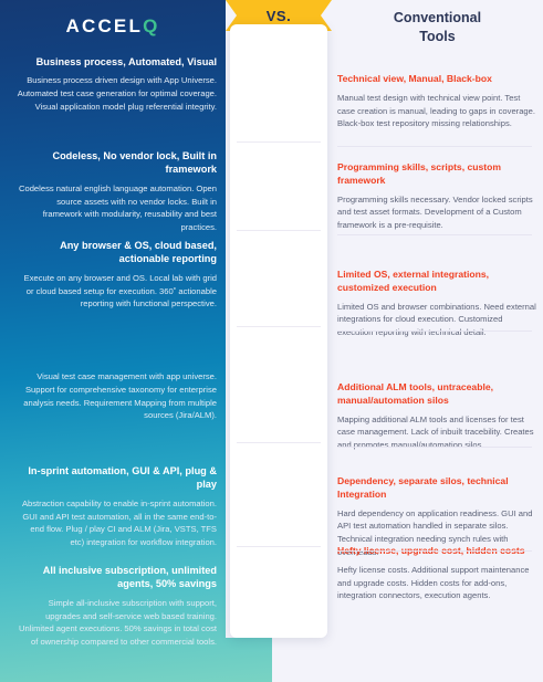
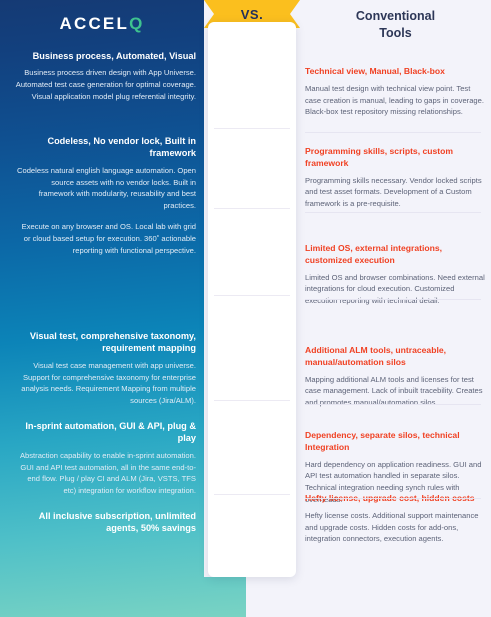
  VS.
  ACCELQ
  Conventional
  Tools
  Business process, Automated, Visual
  Business process driven design with App Universe. Automated test case generation for optimal coverage. Visual application model plug referential integrity.
  Technical view, Manual, Black-box
  Manual test design with technical view point. Test case creation is manual, leading to gaps in coverage. Black-box test repository missing relationships.
  Codeless, No vendor lock, Built in framework
  Codeless natural english language automation. Open source assets with no vendor locks. Built in framework with modularity, reusability and best practices.
  Programming skills, scripts, custom framework
  Programming skills necessary. Vendor locked scripts and test asset formats. Development of a Custom framework is a pre-requisite.
- Any browser & OS, cloud based, actionable reporting
  Execute on any browser and OS. Local lab with grid or cloud based setup for execution. 360˚ actionable reporting with functional perspective.
  Limited OS, external integrations, customized execution
  Limited OS and browser combinations. Need external integrations for cloud execution. Customized execution reporting with technical detail.
+ Visual test, comprehensive taxonomy, requirement mapping
  Visual test case management with app universe. Support for comprehensive taxonomy for enterprise analysis needs. Requirement Mapping from multiple sources (Jira/ALM).
  Additional ALM tools, untraceable, manual/automation silos
  Mapping additional ALM tools and licenses for test case management. Lack of inbuilt tracebility. Creates and promotes manual/automation silos.
  In-sprint automation, GUI & API, plug & play
  Abstraction capability to enable in-sprint automation. GUI and API test automation, all in the same end-to-end flow. Plug / play CI and ALM (Jira, VSTS, TFS etc) integration for workflow integration.
  Dependency, separate silos, technical Integration
  Hard dependency on application readiness. GUI and API test automation handled in separate silos. Technical integration needing synch rules with overheads.
  All inclusive subscription, unlimited agents, 50% savings
- Simple all-inclusive subscription with support, upgrades and self-service web based training. Unlimited agent executions. 50% savings in total cost of ownership compared to other commercial tools.
  Hefty license costs. Additional support maintenance and upgrade costs. Hidden costs for add-ons, integration connectors, execution agents.
